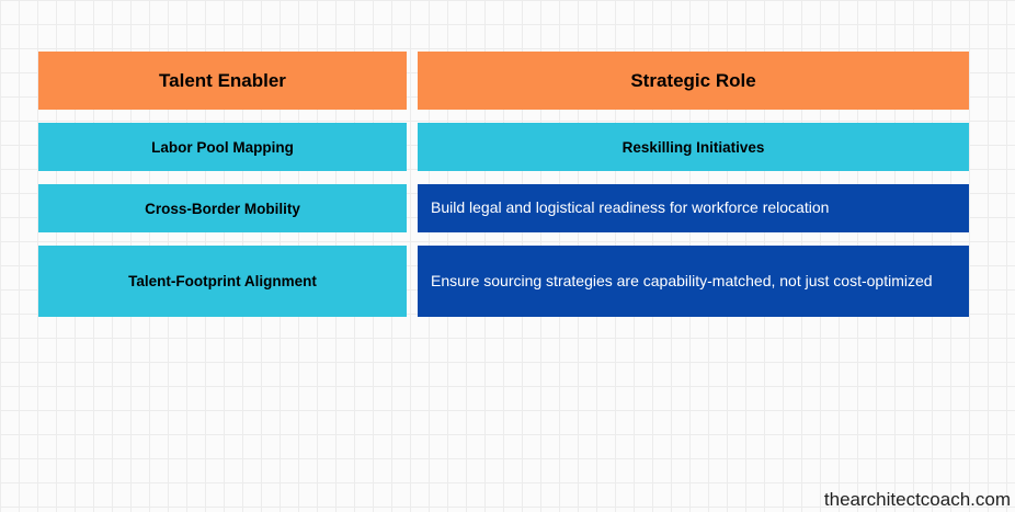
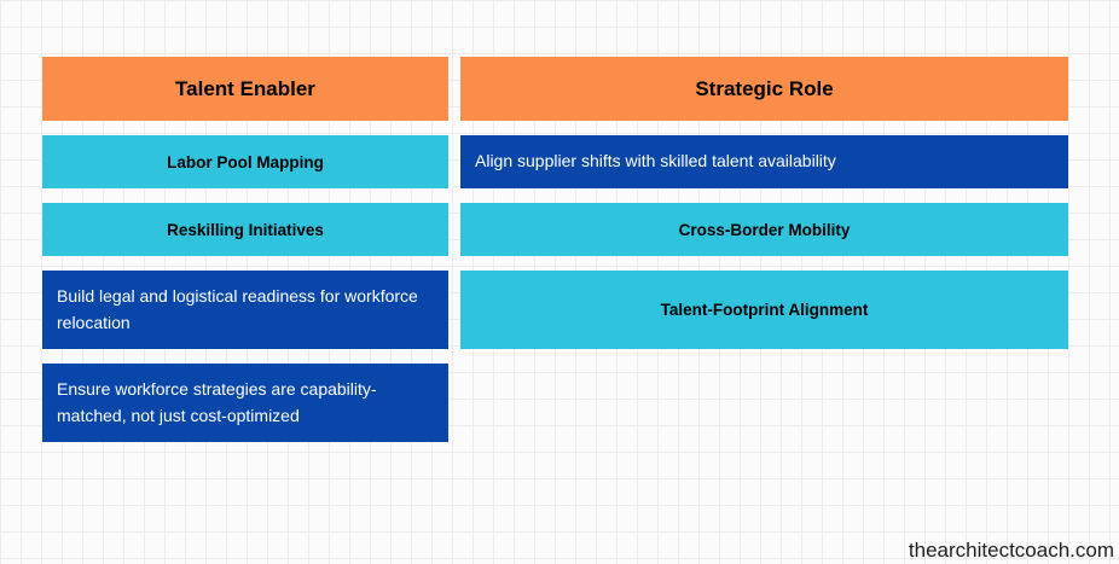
  Talent Enabler
  Strategic Role
  Labor Pool Mapping
+ Align supplier shifts with skilled talent availability
  Reskilling Initiatives
  Cross-Border Mobility
  Build legal and logistical readiness for workforce relocation
  Talent-Footprint Alignment
- Ensure sourcing strategies are capability-matched, not just cost-optimized
+ Ensure workforce strategies are capability-matched, not just cost-optimized
  thearchitectcoach.com
